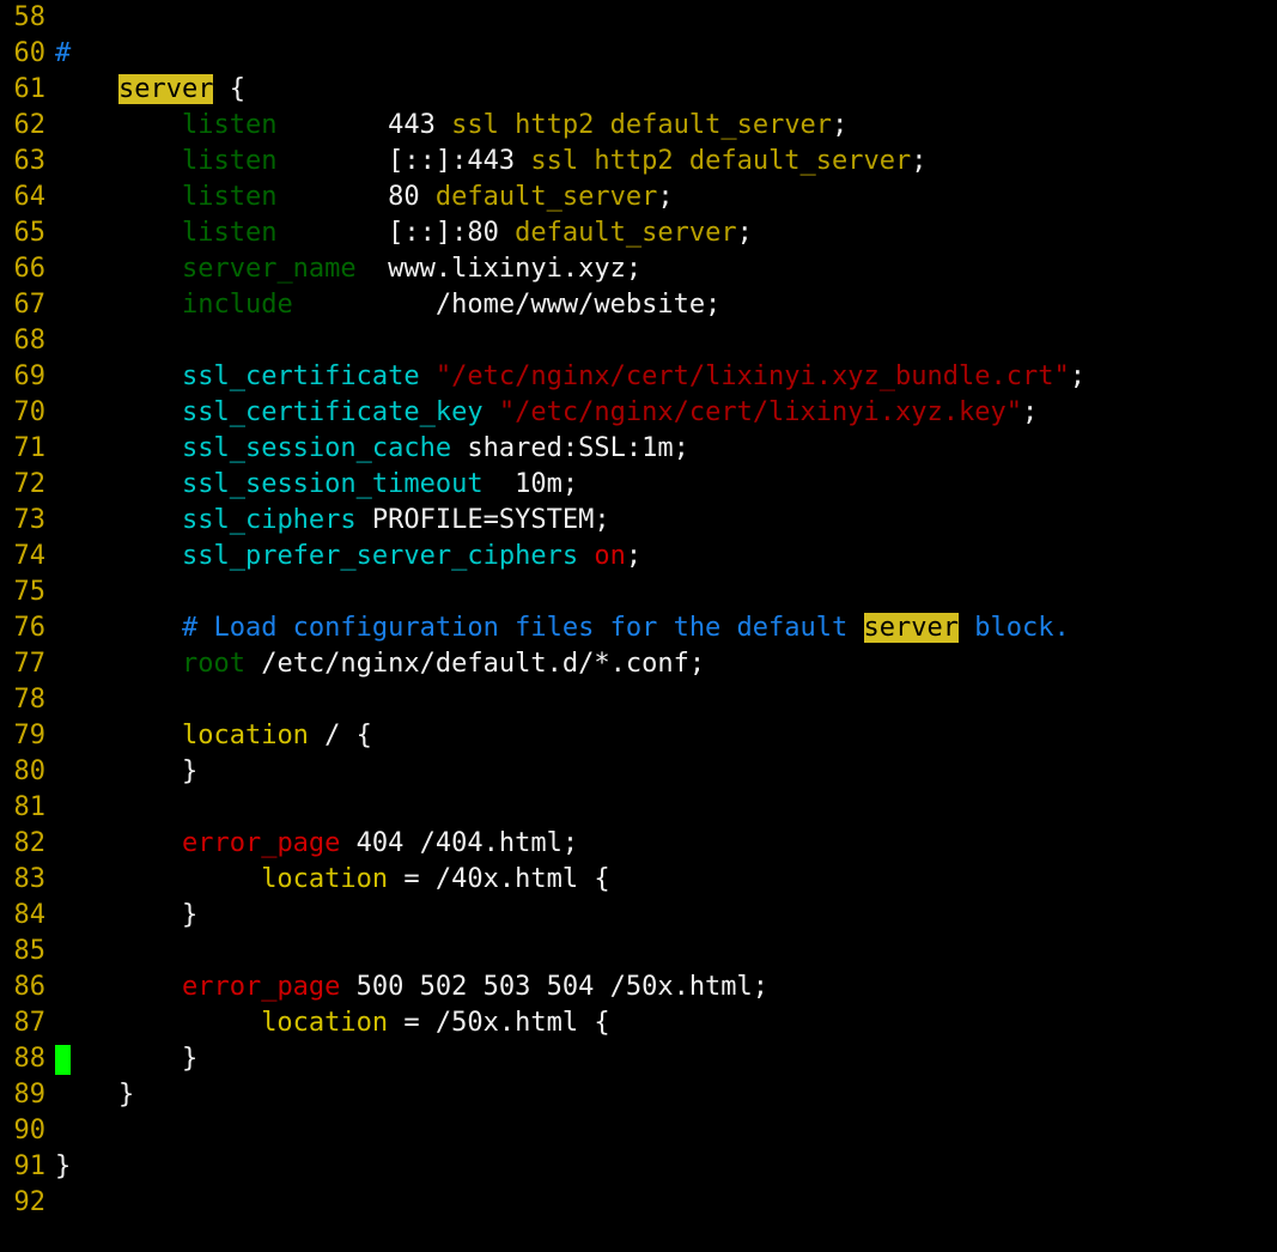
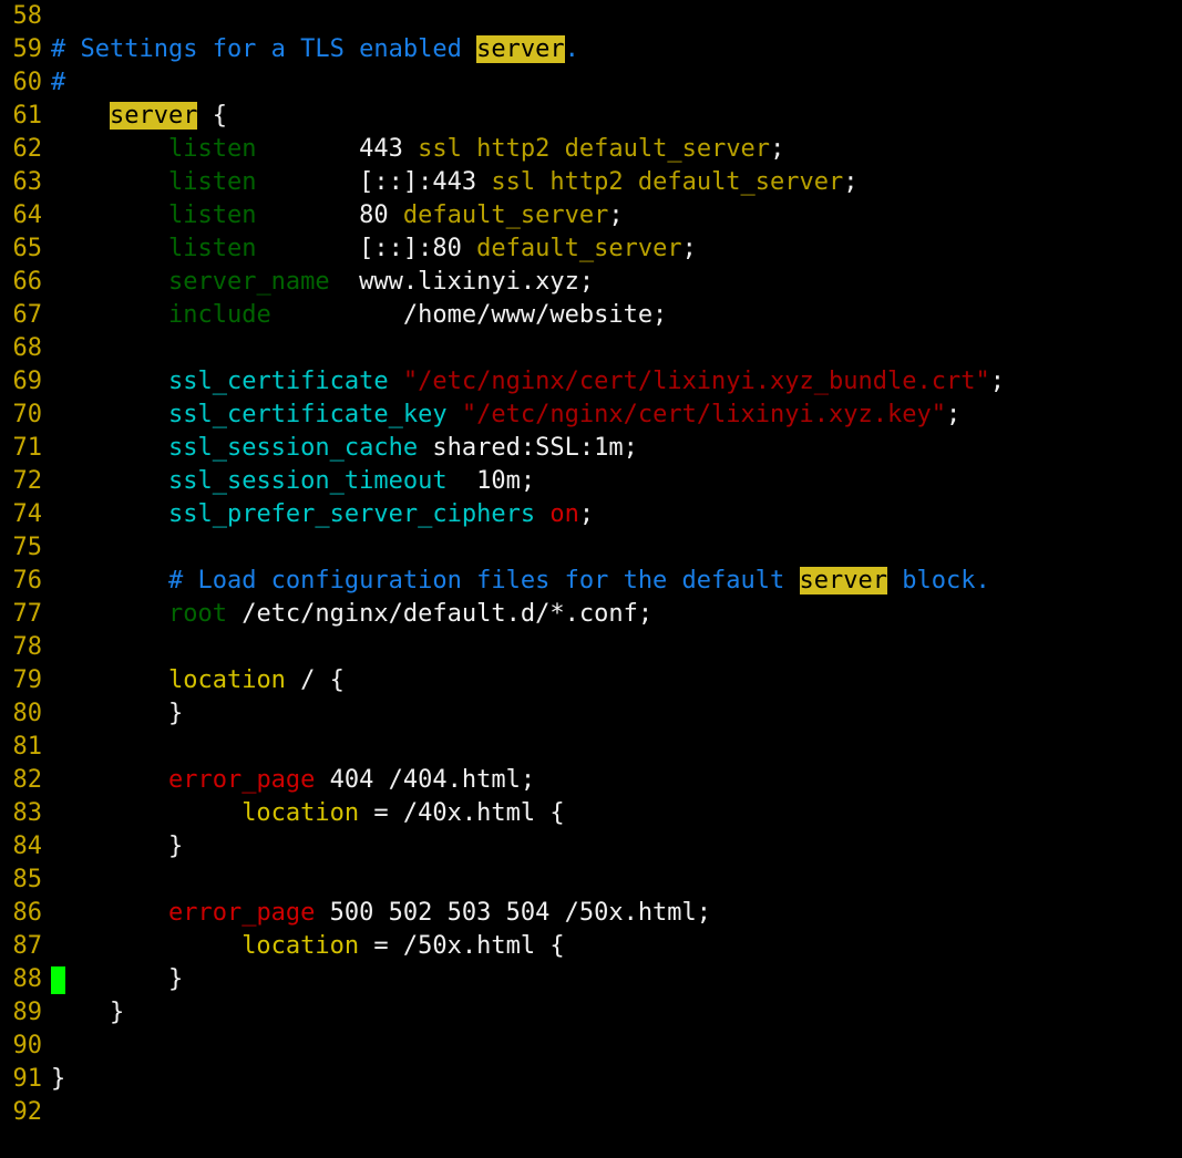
  58
+ 59 # Settings for a TLS enabled server.
  60 #
  61 server {
  62 listen 443 ssl http2 default_server;
  63 listen [::]:443 ssl http2 default_server;
  64 listen 80 default_server;
  65 listen [::]:80 default_server;
  66 server_name www.lixinyi.xyz;
  67 include /home/www/website;
  68
  69 ssl_certificate "/etc/nginx/cert/lixinyi.xyz_bundle.crt";
  70 ssl_certificate_key "/etc/nginx/cert/lixinyi.xyz.key";
  71 ssl_session_cache shared:SSL:1m;
  72 ssl_session_timeout 10m;
- 73 ssl_ciphers PROFILE=SYSTEM;
  74 ssl_prefer_server_ciphers on;
  75
  76 # Load configuration files for the default server block.
  77 root /etc/nginx/default.d/*.conf;
  78
  79 location / {
  80 }
  81
  82 error_page 404 /404.html;
  83 location = /40x.html {
  84 }
  85
  86 error_page 500 502 503 504 /50x.html;
  87 location = /50x.html {
  88 }
  89 }
  90
  91 }
  92
